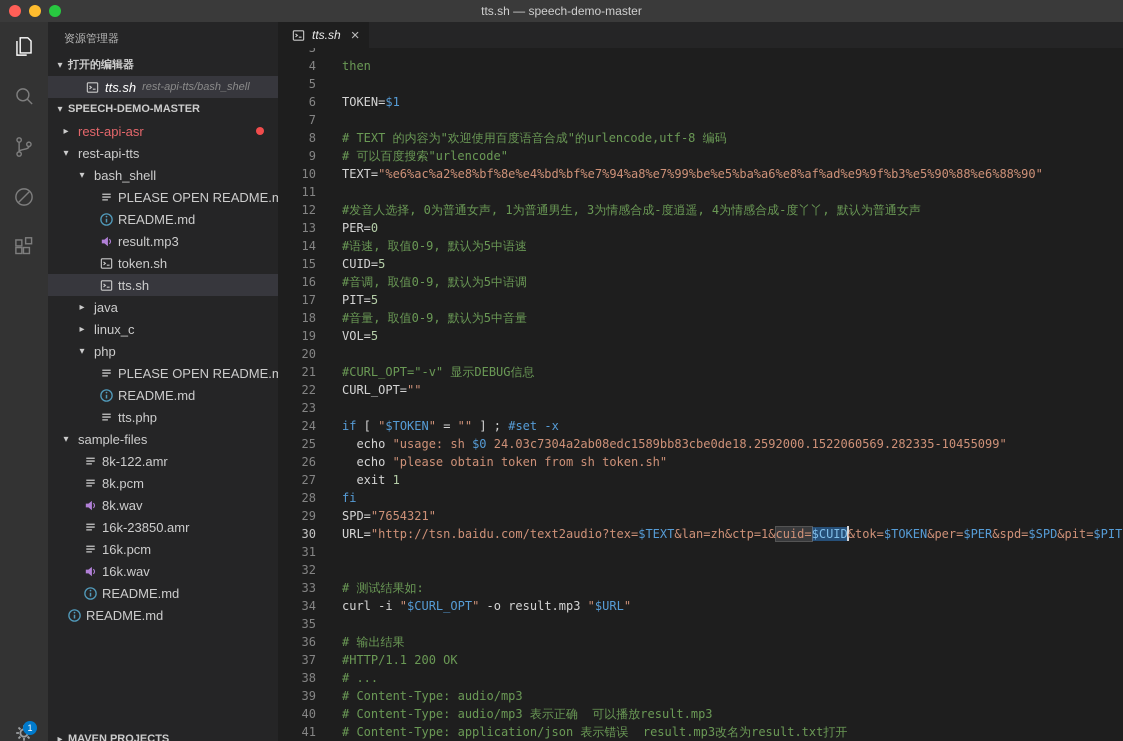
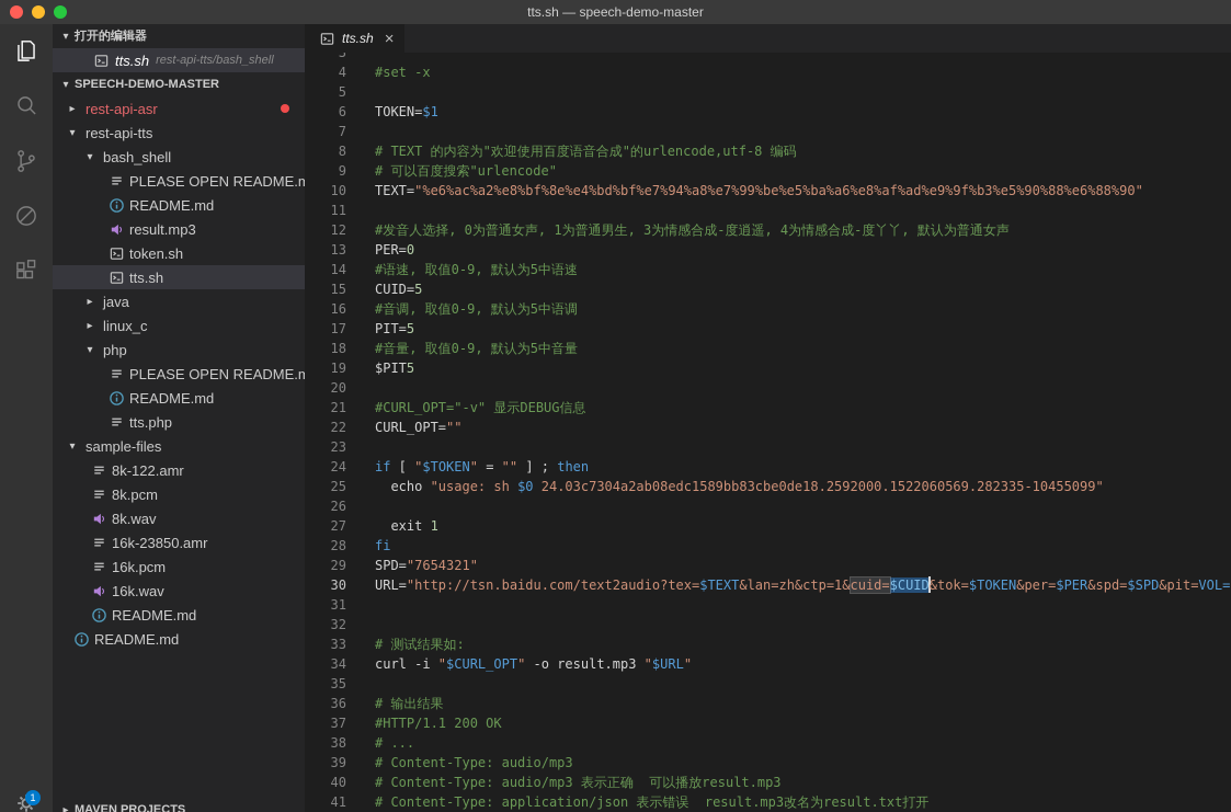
  tts.sh — speech-demo-master
  1
- 资源管理器
  ▾
  打开的编辑器
  tts.sh
  rest-api-tts/bash_shell
  ▾
  SPEECH-DEMO-MASTER
  ▸
  rest-api-asr
  ▾
  rest-api-tts
  ▾
  bash_shell
  PLEASE OPEN README.
  README.md
  result.mp3
  token.sh
  tts.sh
  ▸
  java
  ▸
  linux_c
  ▾
  php
  PLEASE OPEN README.
  README.md
  tts.php
  ▾
  sample-files
  8k-122.amr
  8k.pcm
  8k.wav
  16k-23850.amr
  16k.pcm
  16k.wav
  README.md
  README.md
  ▸
  MAVEN PROJECTS
  tts.sh
  ×
  3
  4
- then
+ #set -x
  5
  6
  TOKEN=$1
  7
  8
  # TEXT 的内容为"欢迎使用百度语音合成"的urlencode,utf-8 编码
  9
  # 可以百度搜索"urlencode"
  10
  TEXT="%e6%ac%a2%e8%bf%8e%e4%bd%bf%e7%94%a8%e7%99%be%e5%ba%a6%e8%af%ad%e9%9f%b3%e5%90%88%e6%88%90"
  11
  12
  #发音人选择, 0为普通女声, 1为普通男生, 3为情感合成-度逍遥, 4为情感合成-度丫丫, 默认为普通女声
  13
  PER=0
  14
  #语速, 取值0-9, 默认为5中语速
  15
  CUID=5
  16
  #音调, 取值0-9, 默认为5中语调
  17
  PIT=5
  18
  #音量, 取值0-9, 默认为5中音量
  19
- VOL=5
+ $PIT5
  20
  21
  #CURL_OPT="-v" 显示DEBUG信息
  22
  CURL_OPT=""
  23
  24
- if [ "$TOKEN" = "" ] ; #set -x
+ if [ "$TOKEN" = "" ] ; then
  25
  echo "usage: sh $0 24.03c7304a2ab08edc1589bb83cbe0de18.2592000.1522060569.282335-10455099"
  26
- echo "please obtain token from sh token.sh"
  27
  exit 1
  28
  fi
  29
  SPD="7654321"
  30
- URL="http://tsn.baidu.com/text2audio?tex=$TEXT&lan=zh&ctp=1&cuid=$CUID&tok=$TOKEN&per=$PER&spd=$SPD&pit=$PIT
+ URL="http://tsn.baidu.com/text2audio?tex=$TEXT&lan=zh&ctp=1&cuid=$CUID&tok=$TOKEN&per=$PER&spd=$SPD&pit=VOL=
  31
  32
  33
  # 测试结果如:
  34
  curl -i "$CURL_OPT" -o result.mp3 "$URL"
  35
  36
  # 输出结果
  37
  #HTTP/1.1 200 OK
  38
  # ...
  39
  # Content-Type: audio/mp3
  40
  # Content-Type: audio/mp3 表示正确 可以播放result.mp3
  41
  # Content-Type: application/json 表示错误 result.mp3改名为result.txt打开
